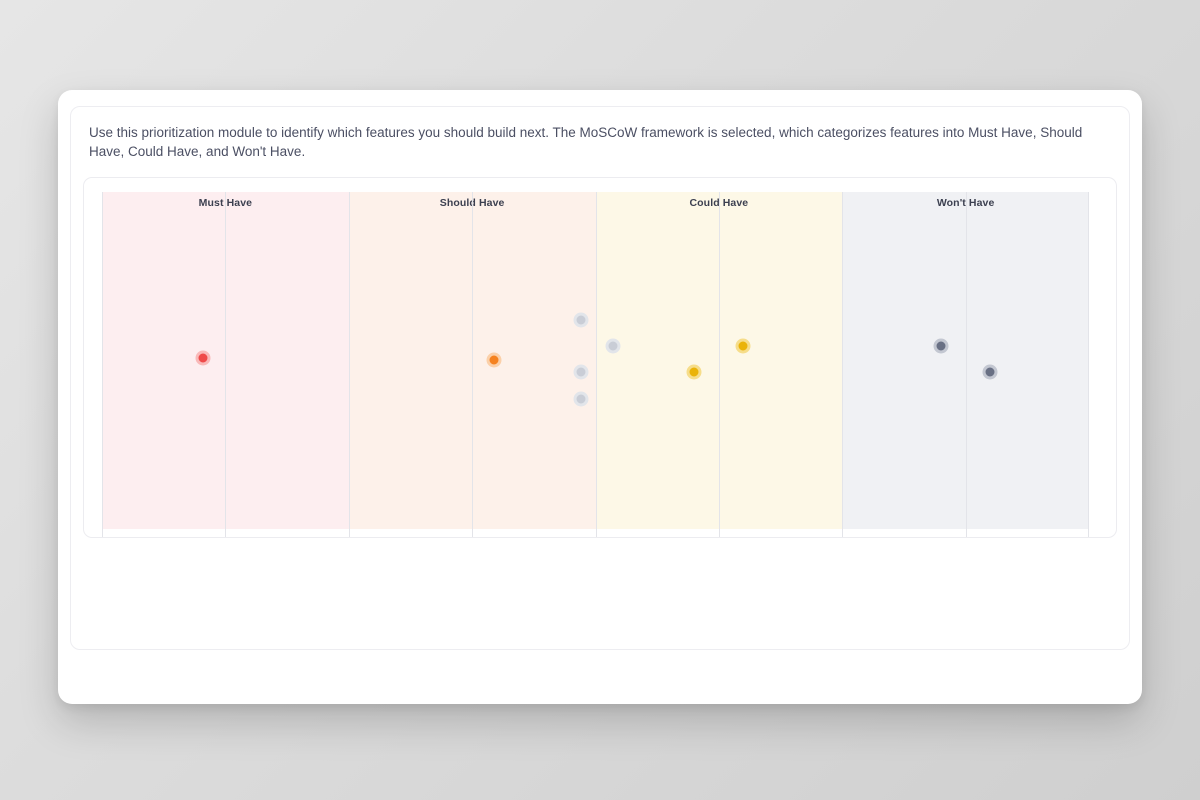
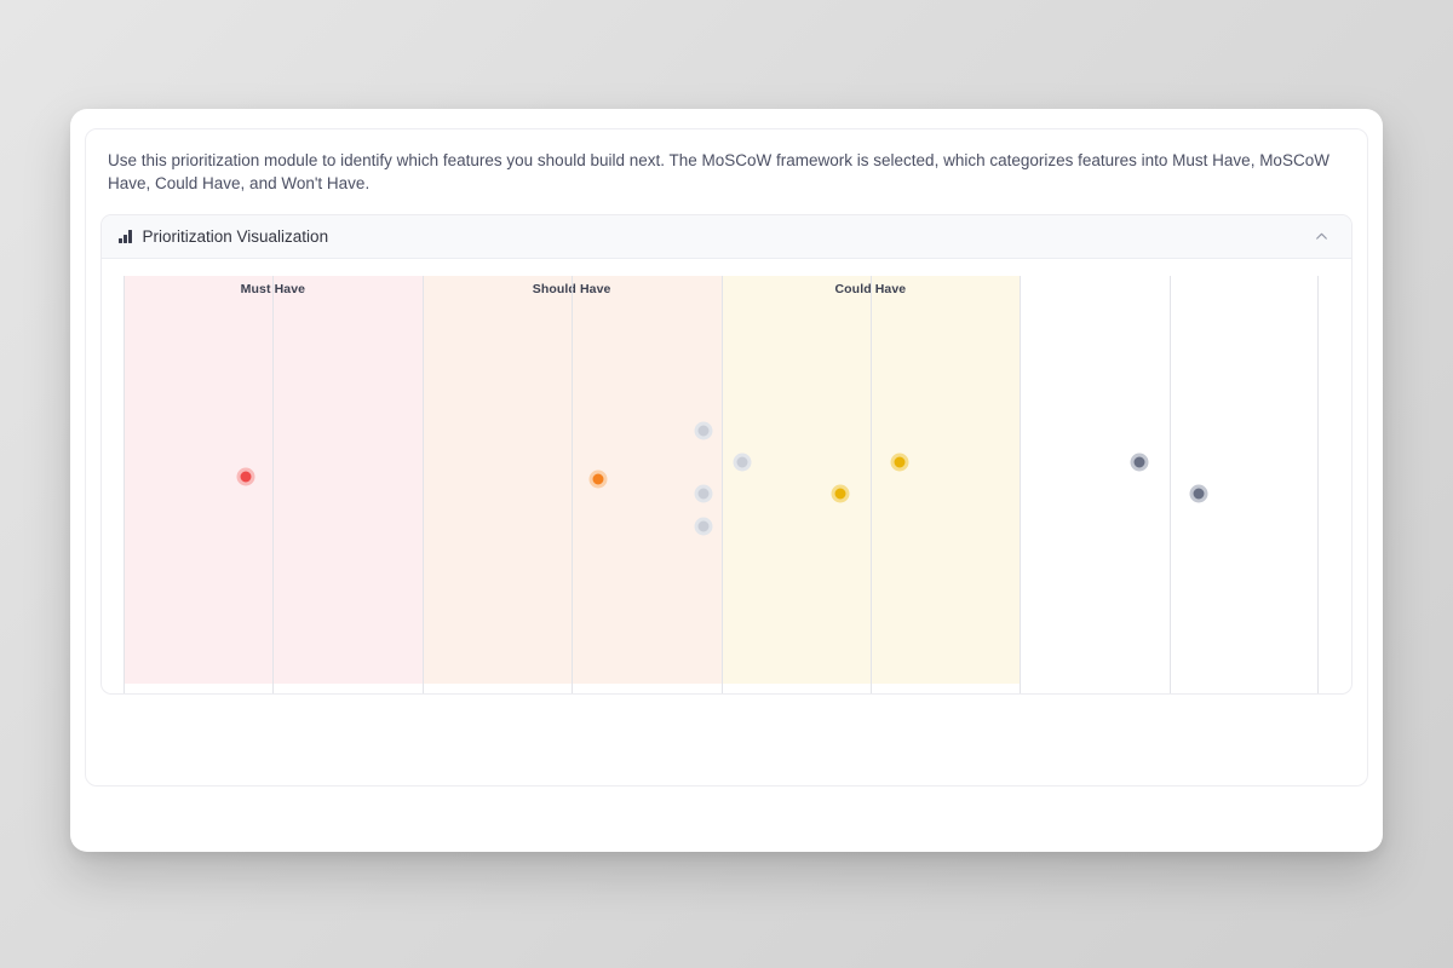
- Use this prioritization module to identify which features you should build next. The MoSCoW framework is selected, which categorizes features into Must Have, Should Have, Could Have, and Won't Have.
+ Use this prioritization module to identify which features you should build next. The MoSCoW framework is selected, which categorizes features into Must Have, MoSCoW Have, Could Have, and Won't Have.
+ Prioritization Visualization
  Must Have
  Shoul Have
  Could Have
- Won't Have
